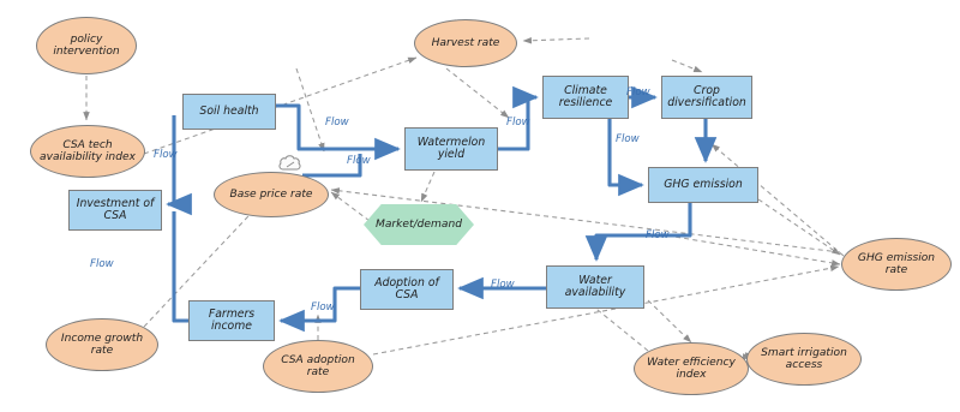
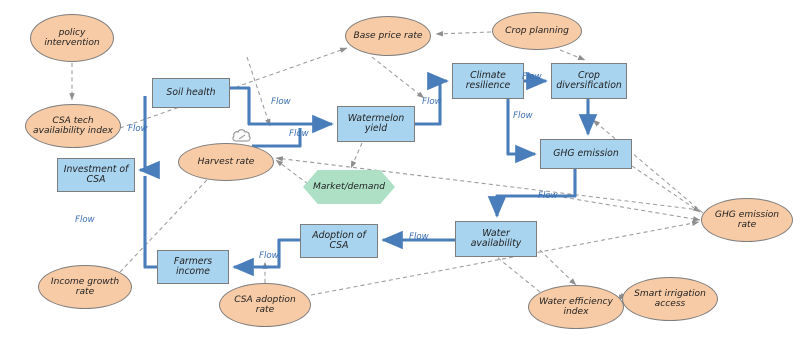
  Soil health
  Investment of
  CSA
  Watermelon
  yield
  Climate
  resilience
  Crop
  diversification
  GHG emission
  Water
  availability
  Adoption of
  CSA
  Farmers
  income
  policy
  intervention
  CSA tech
  availaibility index
- Harvest rate
+ Base price rate
+ Crop planning
- Base price rate
+ Harvest rate
  Income growth
  rate
  CSA adoption
  rate
  Water efficiency
  index
  Smart irrigation
  access
  GHG emission
  rate
  Market/demand
  Flow
  Flow
  Flow
  Flow
  Flow
  Flow
  Flow
  Flow
  Flow
  Flow
